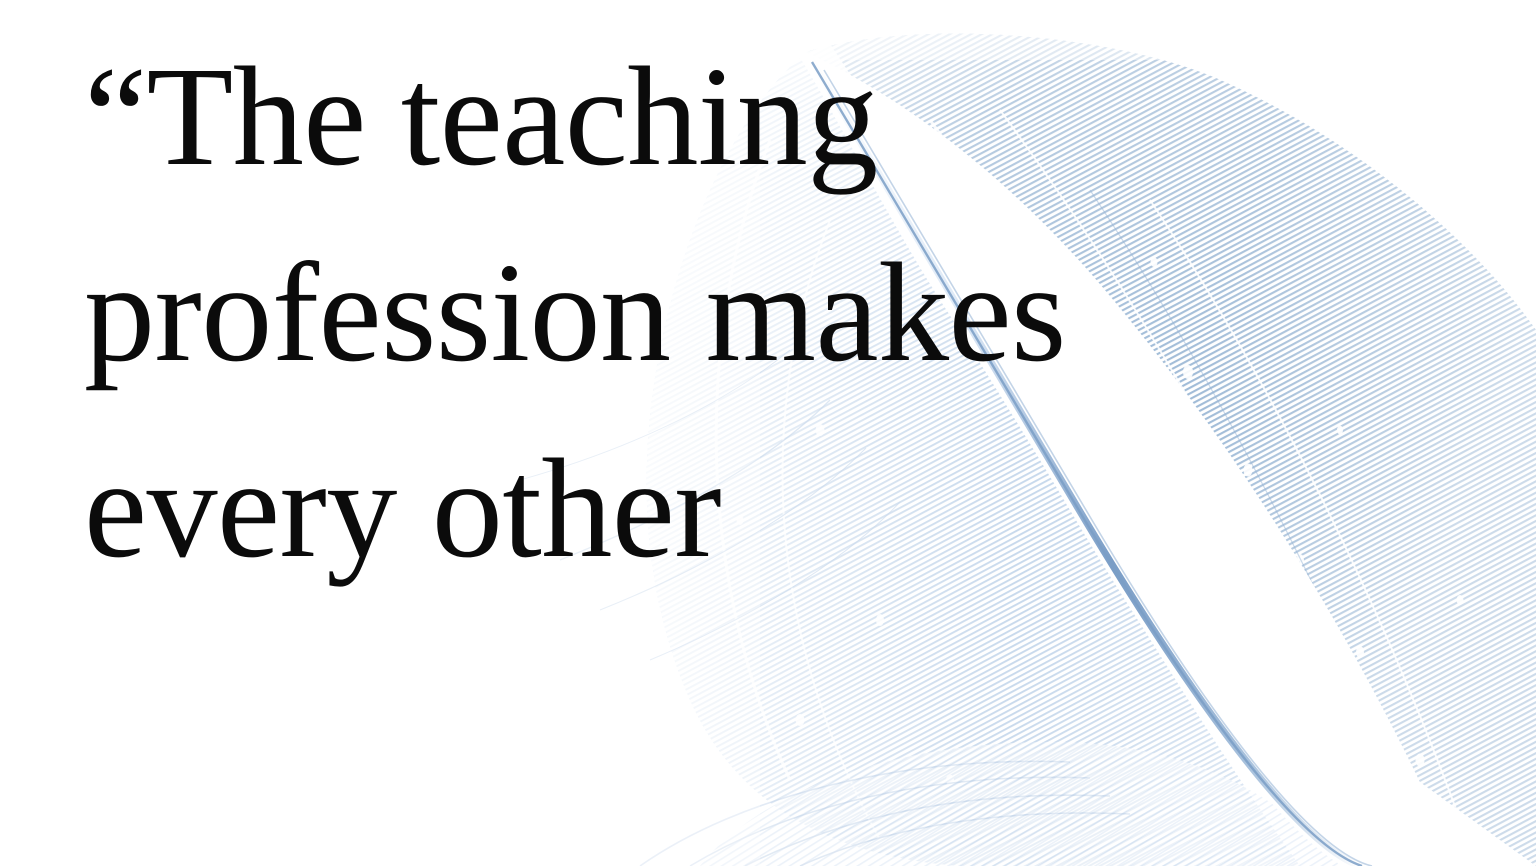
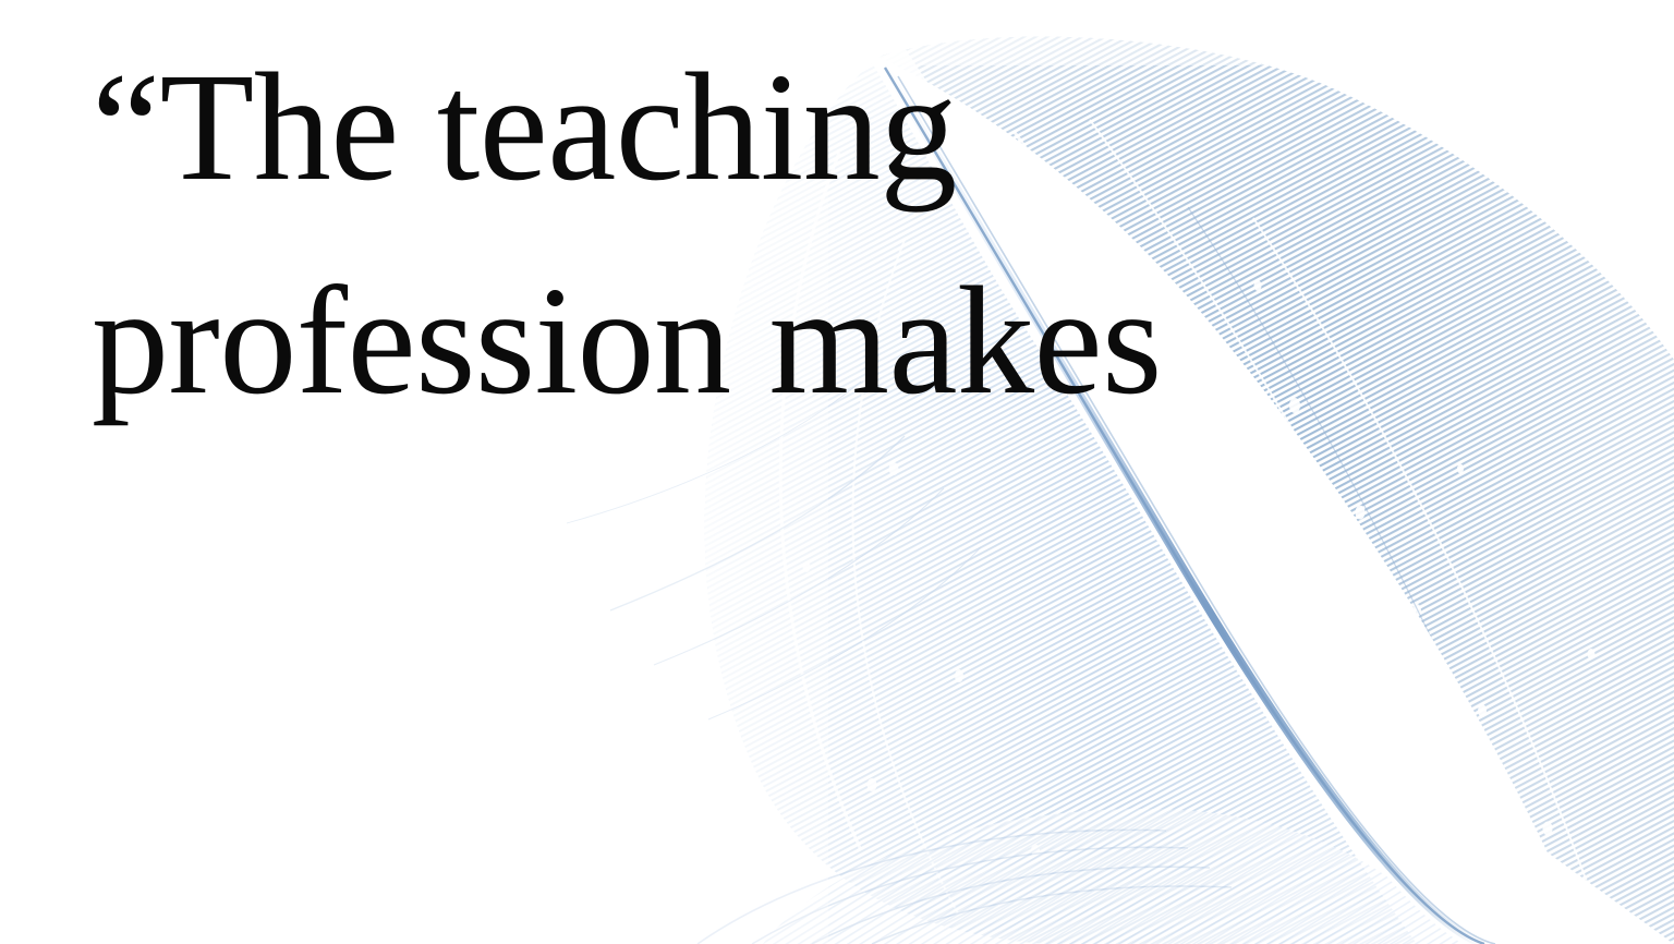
  “The teaching
  profession makes
- every other
